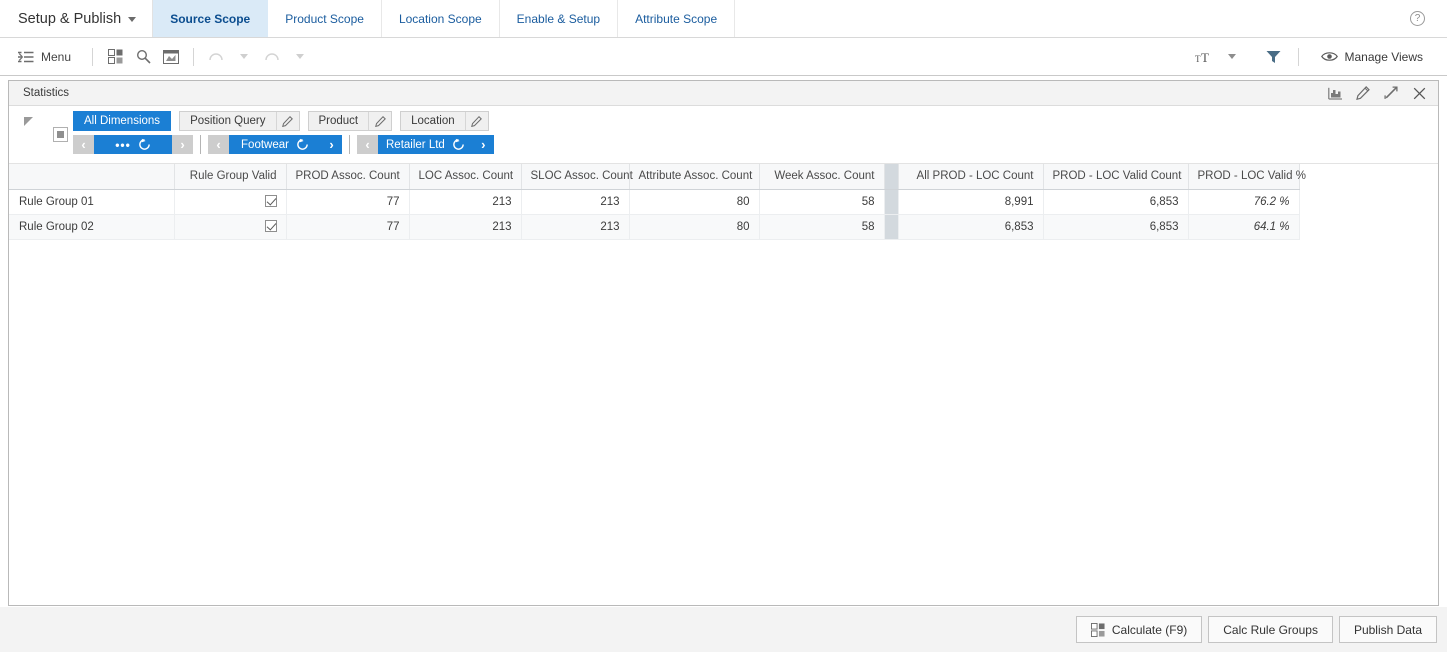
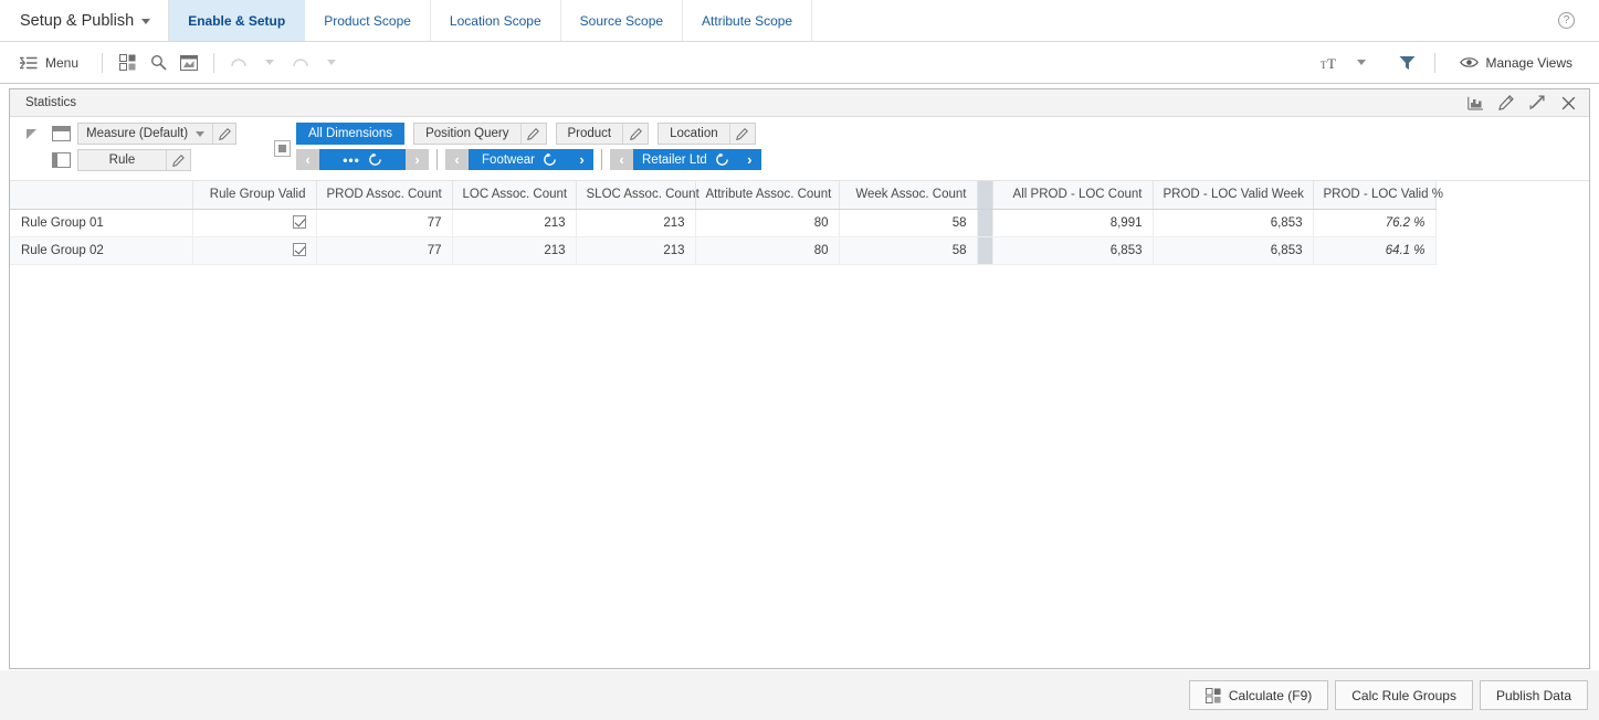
  Setup & Publish
- Source Scope
+ Enable & Setup
  Product Scope
  Location Scope
- Enable & Setup
+ Source Scope
  Attribute Scope
  ?
  Menu
  T
  T
  Manage Views
  Statistics
+ Measure (Default)
+ Rule
  All Dimensions
  Position Query
  Product
  Location
  ‹
  •••
  ›
  ‹
  Footwear
  ›
  ‹
  Retailer Ltd
  ›
- 	Rule Group Valid	PROD Assoc. Count	LOC Assoc. Count	SLOC Assoc. Count	Attribute Assoc. Count	Week Assoc. Count		All PROD - LOC Count	PROD - LOC Valid Count	PROD - LOC Valid %
+ 	Rule Group Valid	PROD Assoc. Count	LOC Assoc. Count	SLOC Assoc. Count	Attribute Assoc. Count	Week Assoc. Count		All PROD - LOC Count	PROD - LOC Valid Week	PROD - LOC Valid %
  Rule Group 01		77	213	213	80	58		8,991	6,853	76.2 %
  Rule Group 02		77	213	213	80	58		6,853	6,853	64.1 %
  Calculate (F9)
  Calc Rule Groups
  Publish Data
